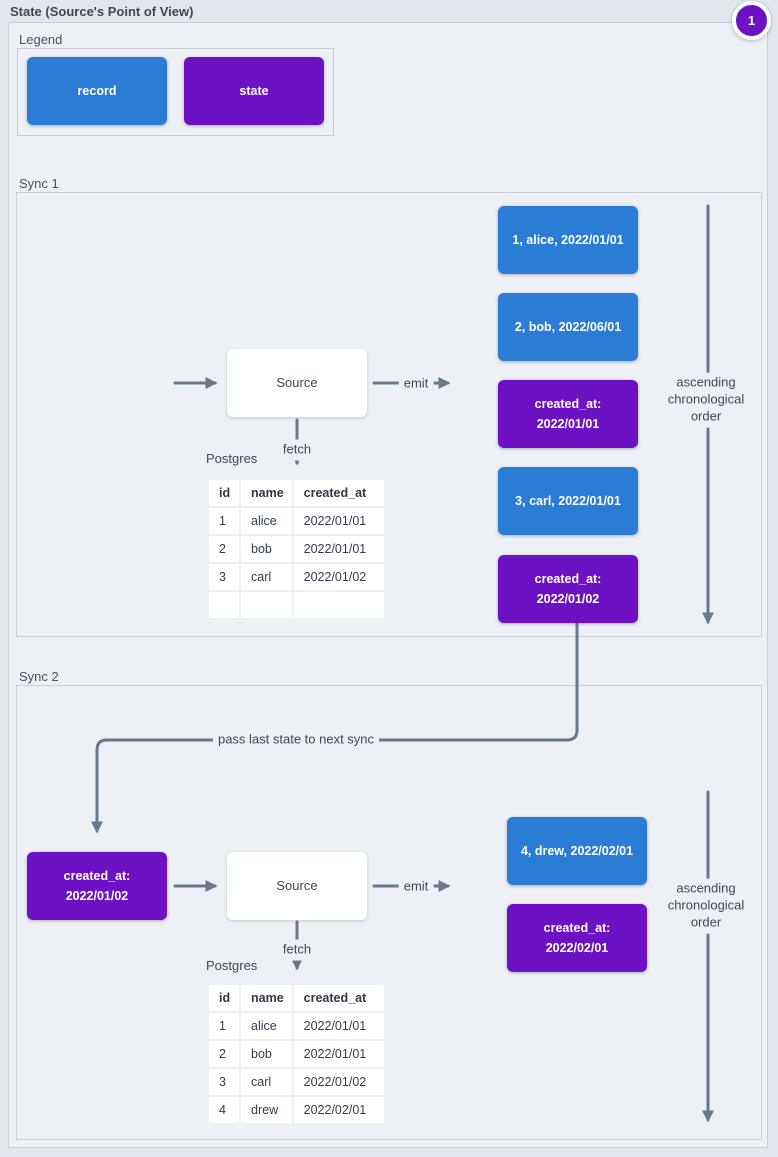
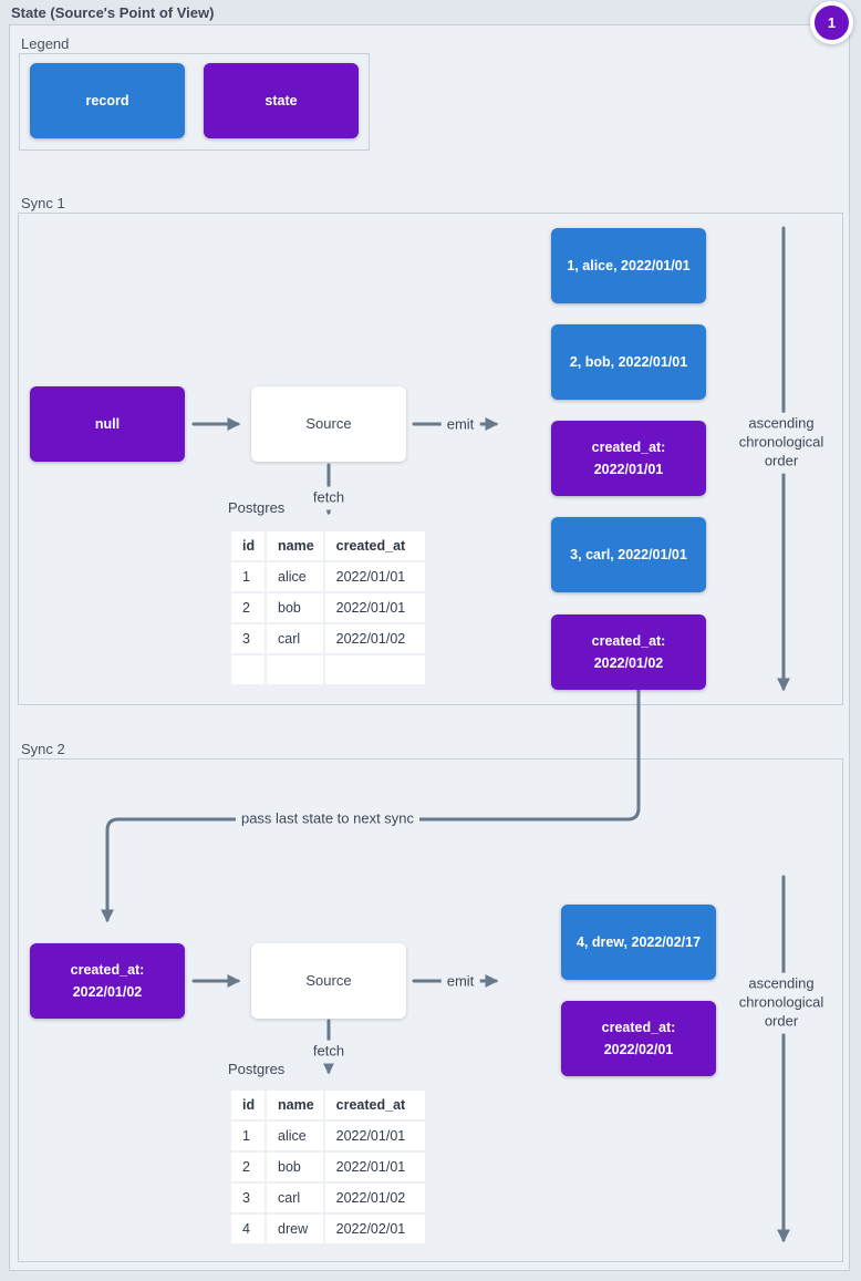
  State (Source's Point of View)
  1
  Legend
  record
  state
  Sync 1
+ null
  Source
  emit
  fetch
  Postgres
  id	name	created_at
  1	alice	2022/01/01
  2	bob	2022/01/01
  3	carl	2022/01/02
  1, alice, 2022/01/01
- 2, bob, 2022/06/01
+ 2, bob, 2022/01/01
  created_at:
  2022/01/01
  3, carl, 2022/01/01
  created_at:
  2022/01/02
  ascending
  chronological
  order
  pass last state to next sync
  Sync 2
  created_at:
  2022/01/02
  Source
  emit
  fetch
  Postgres
  id	name	created_at
  1	alice	2022/01/01
  2	bob	2022/01/01
  3	carl	2022/01/02
  4	drew	2022/02/01
- 4, drew, 2022/02/01
+ 4, drew, 2022/02/17
  created_at:
  2022/02/01
  ascending
  chronological
  order
